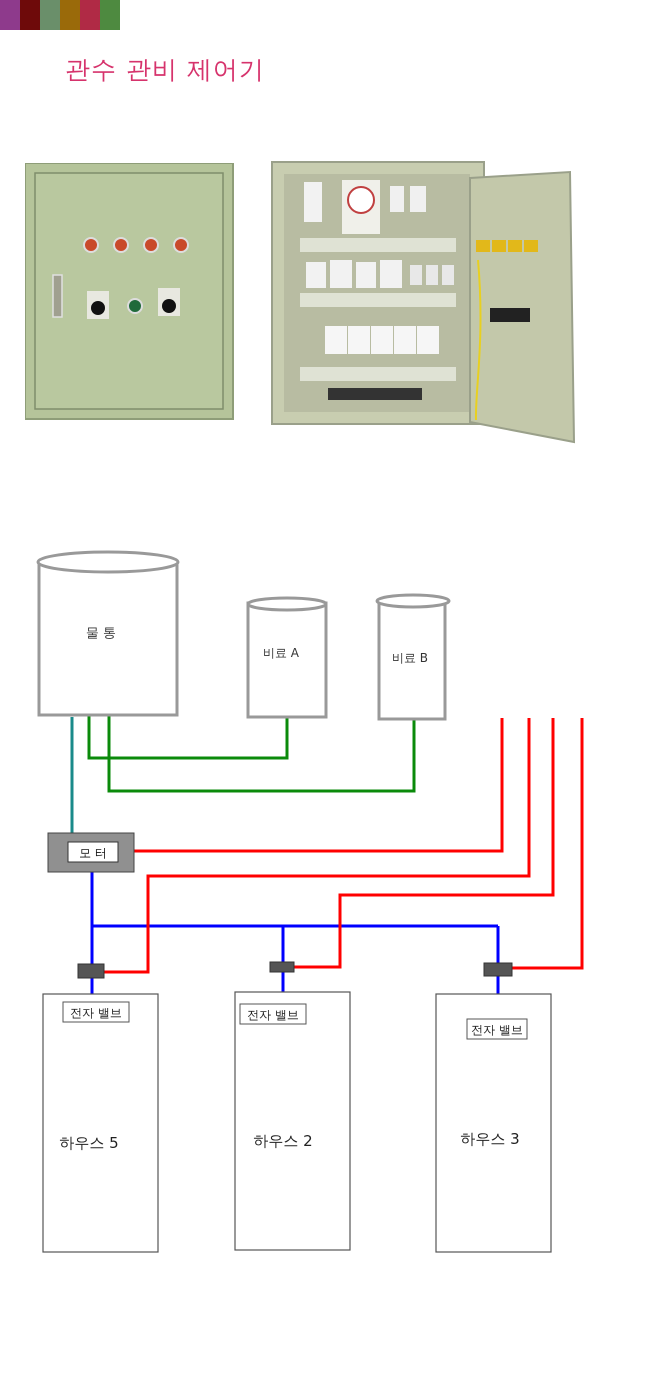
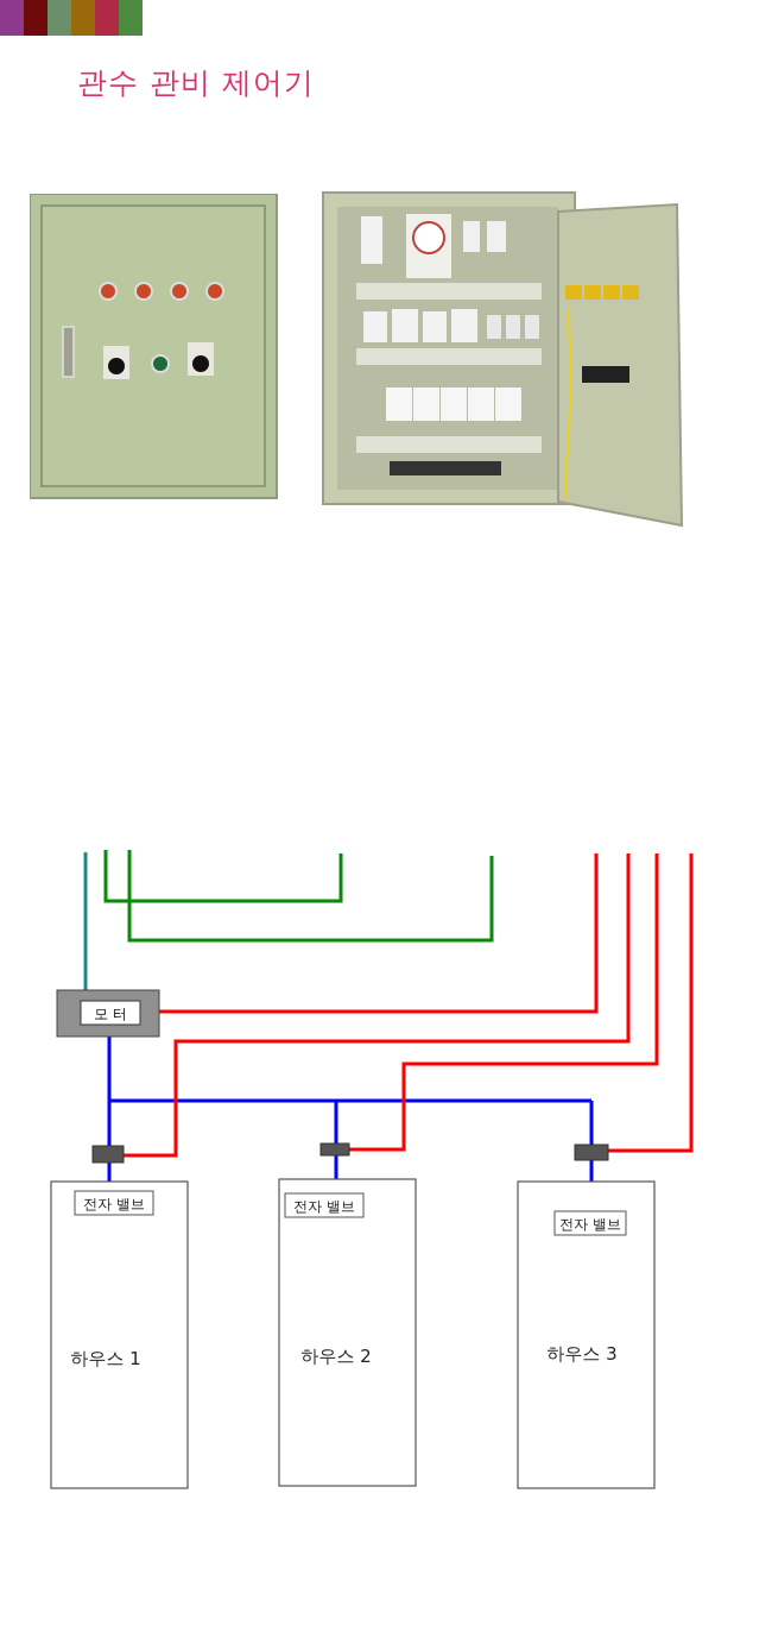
  관수 관비 제어기
- 물 통
- 비료 A
- 비료 B
  모 터
  전자 밸브
- 하우스 5
+ 하우스 1
  전자 밸브
  하우스 2
  전자 밸브
  하우스 3
